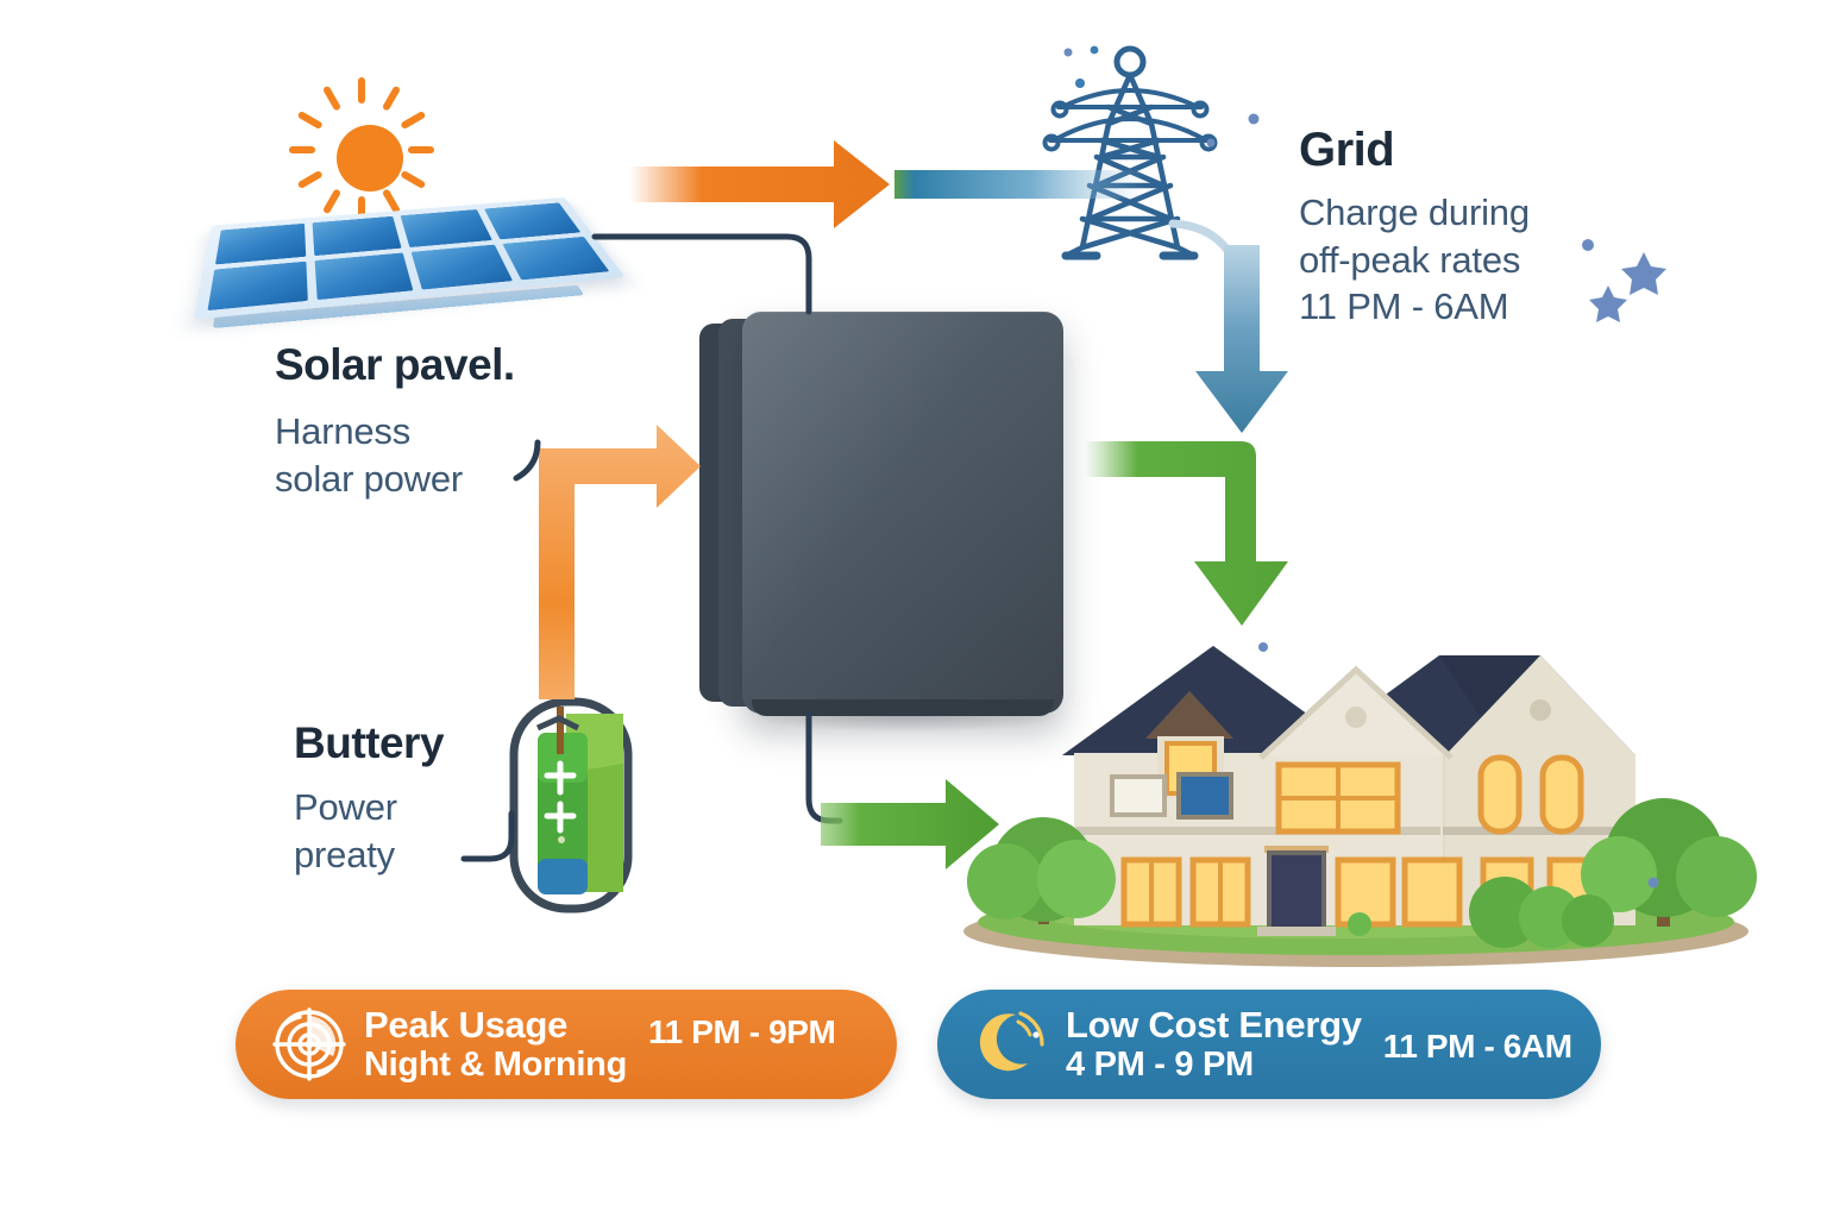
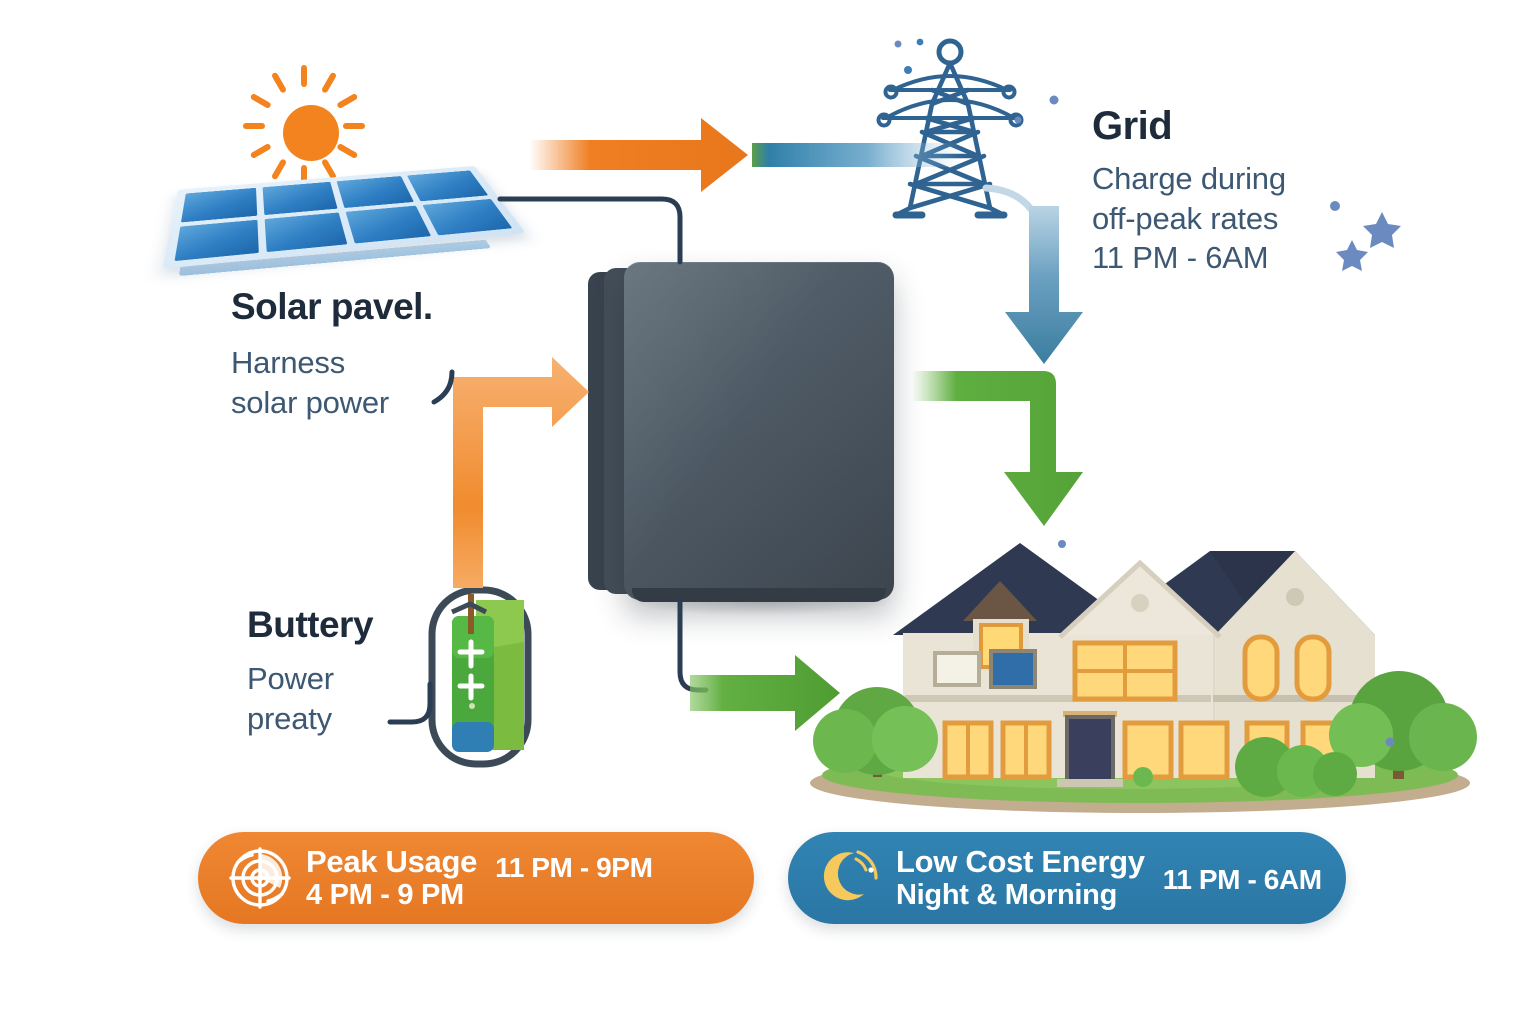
  Solar pavel.
  Harness
  solar power
  Buttery
  Power
  preaty
  Grid
  Charge during
  off-peak rates
  11 PM - 6AM
  Peak Usage
- Night & Morning
+ 4 PM - 9 PM
  11 PM - 9PM
  Low Cost Energy
- 4 PM - 9 PM
+ Night & Morning
  11 PM - 6AM
